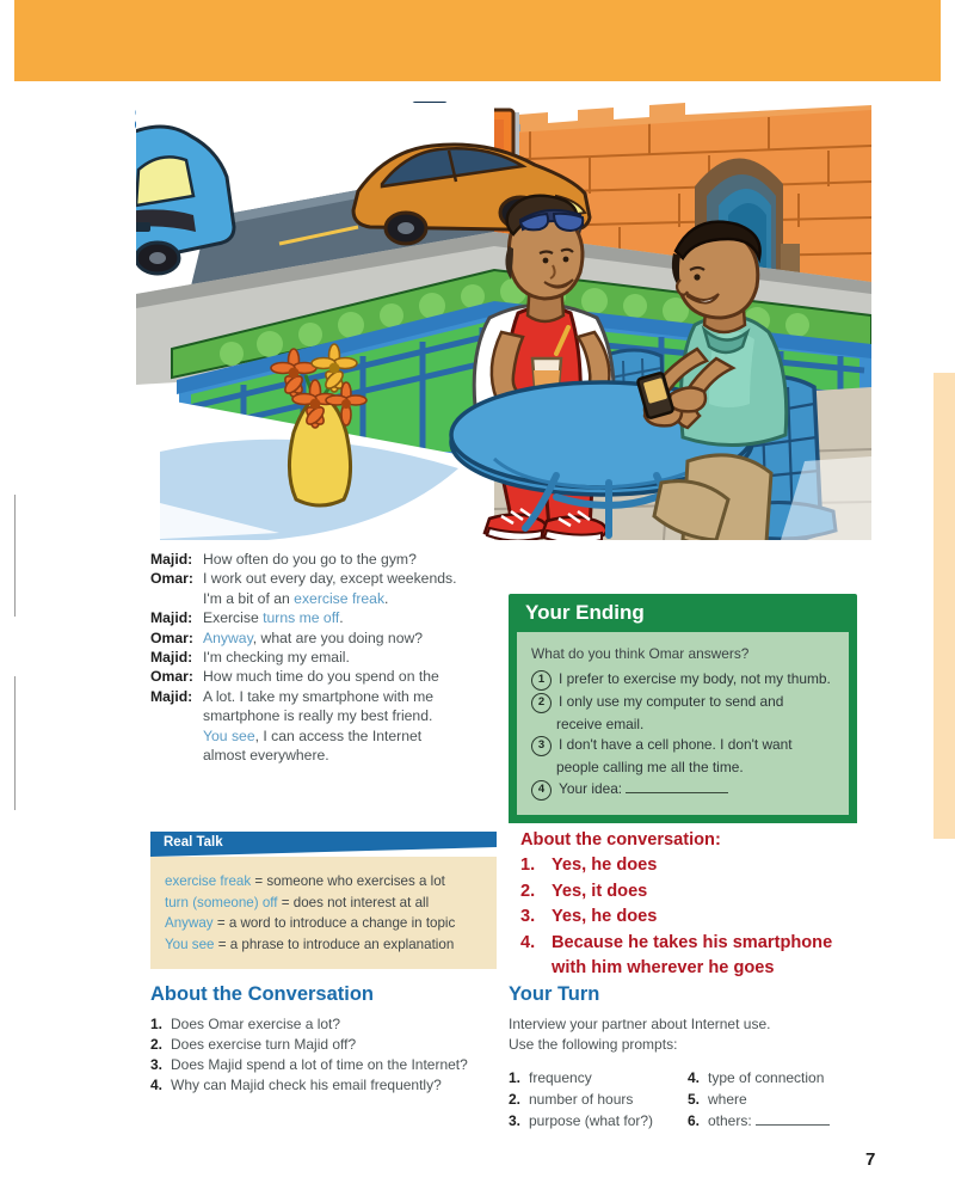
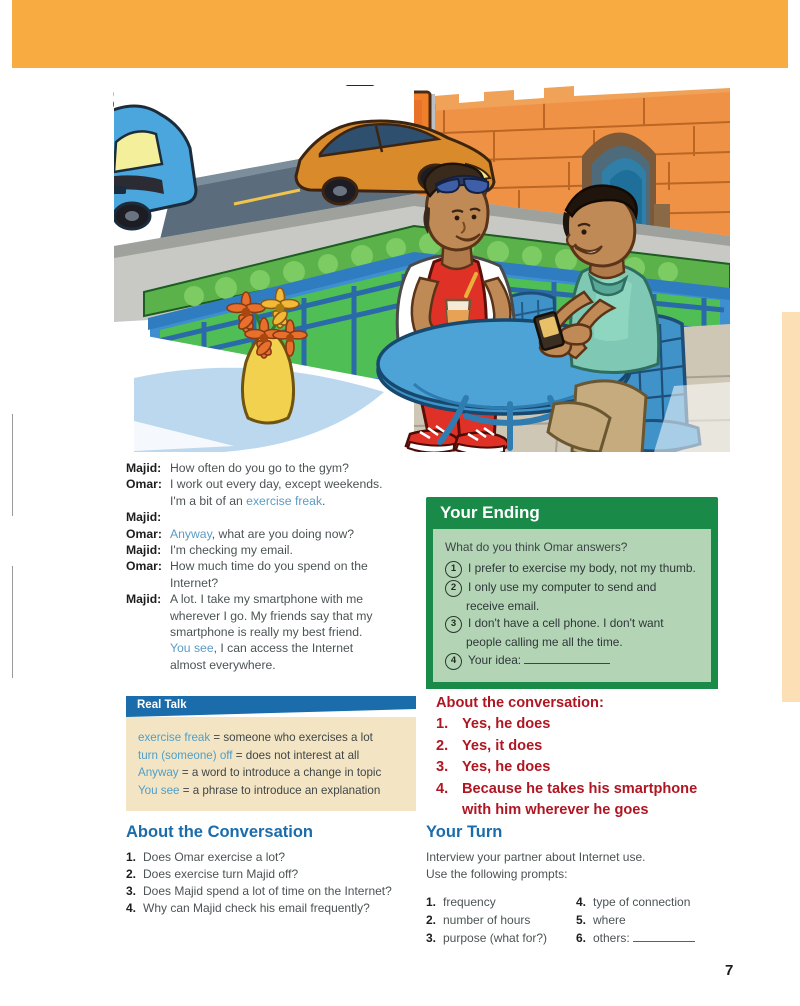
  Majid:
  How often do you go to the gym?
  Omar:
  I work out every day, except weekends.
  I'm a bit of an exercise freak.
  Majid:
- Exercise turns me off.
  Omar:
  Anyway, what are you doing now?
  Majid:
  I'm checking my email.
  Omar:
  How much time do you spend on the
+ Internet?
  Majid:
  A lot. I take my smartphone with me
+ wherever I go. My friends say that my
  smartphone is really my best friend.
  You see, I can access the Internet
  almost everywhere.
  Real Talk
  exercise freak = someone who exercises a lot
  turn (someone) off = does not interest at all
  Anyway = a word to introduce a change in topic
  You see = a phrase to introduce an explanation
  About the Conversation
  1.
  Does Omar exercise a lot?
  2.
  Does exercise turn Majid off?
  3.
  Does Majid spend a lot of time on the Internet?
  4.
  Why can Majid check his email frequently?
  Your Ending
  What do you think Omar answers?
  1
  I prefer to exercise my body, not my thumb.
  2
  I only use my computer to send and
  receive email.
  3
  I don't have a cell phone. I don't want
  people calling me all the time.
  4
  Your idea:
  About the conversation:
  1.
  Yes, he does
  2.
  Yes, it does
  3.
  Yes, he does
  4.
  Because he takes his smartphone
  with him wherever he goes
  Your Turn
  Interview your partner about Internet use.
  Use the following prompts:
  1.
  frequency
  2.
  number of hours
  3.
  purpose (what for?)
  4.
  type of connection
  5.
  where
  6.
  others:
  7
